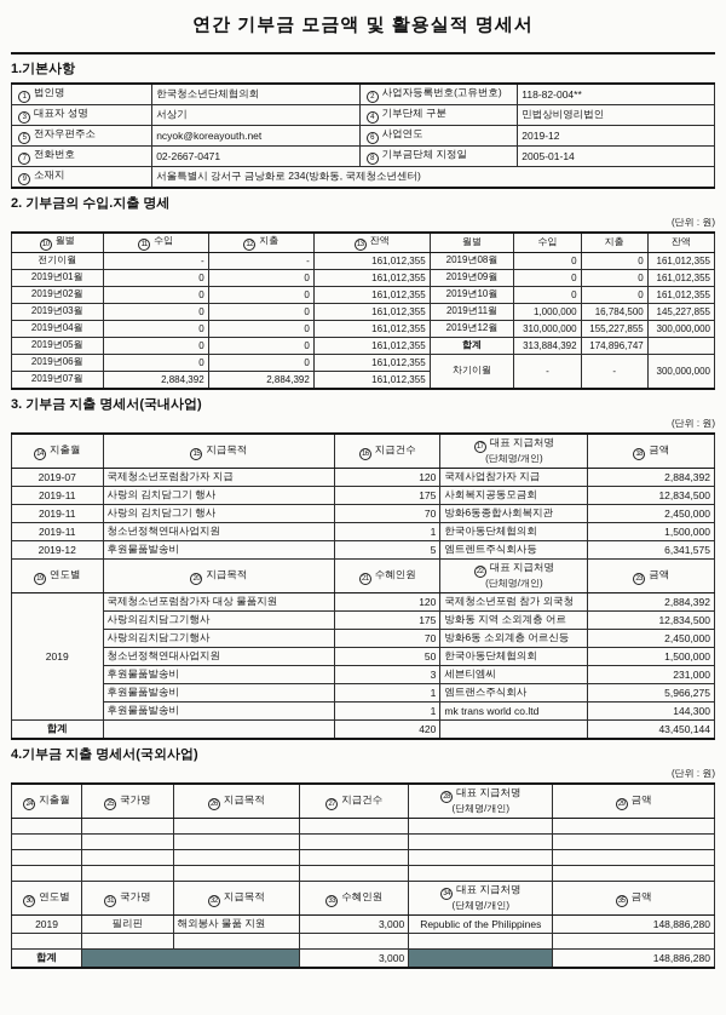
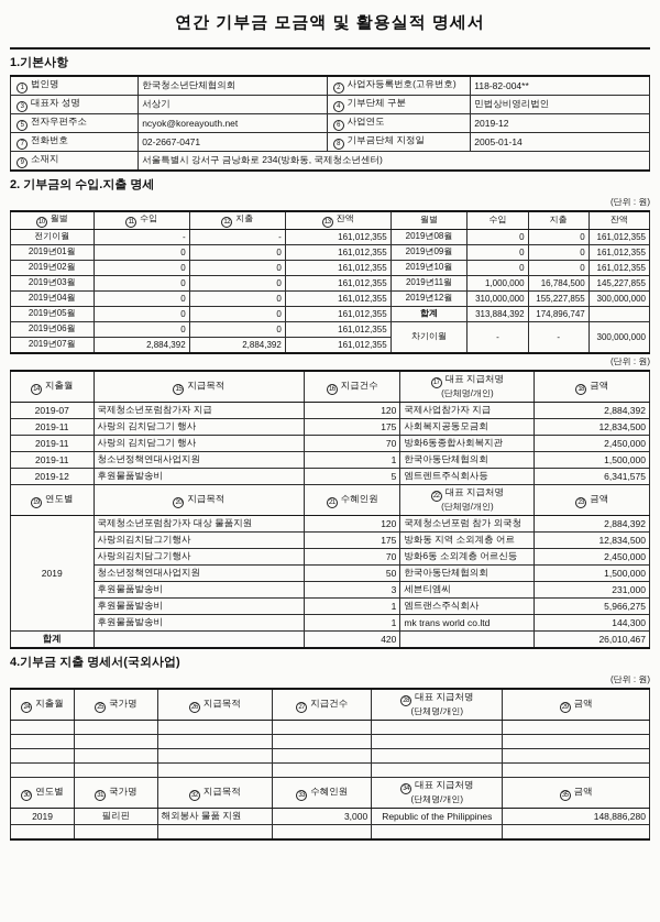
  연간 기부금 모금액 및 활용실적 명세서
  1.기본사항
  법인명	한국청소년단체협의회	사업자등록번호(고유번호)	118-82-004**
  대표자 성명	서상기	기부단체 구분	민법상비영리법인
  전자우편주소	ncyok@koreayouth.net	사업연도	2019-12
  전화번호	02-2667-0471	기부금단체 지정일	2005-01-14
  소재지	서울특별시 강서구 금낭화로 234(방화동, 국제청소년센터)
  2. 기부금의 수입.지출 명세
  (단위 : 원)
  전기이월	-	-	161,012,355	2019년08월	0	0	161,012,355
  2019년01월	0	0	161,012,355	2019년09월	0	0	161,012,355
  2019년02월	0	0	161,012,355	2019년10월	0	0	161,012,355
  2019년03월	0	0	161,012,355	2019년11월	1,000,000	16,784,500	145,227,855
  2019년04월	0	0	161,012,355	2019년12월	310,000,000	155,227,855	300,000,000
  2019년05월	0	0	161,012,355	합계	313,884,392	174,896,747
  2019년06월	0	0	161,012,355	차기이월	-	-	300,000,000
  2019년07월	2,884,392	2,884,392	161,012,355
- 3. 기부금 지출 명세서(국내사업)
  (단위 : 원)
  지출월	지급목적	지급건수	대표 지급처명(단체명/개인)	금액
  2019-07	국제청소년포럼참가자 지급	120	국제사업참가자 지급	2,884,392
  2019-11	사랑의 김치담그기 행사	175	사회복지공동모금회	12,834,500
  2019-11	사랑의 김치담그기 행사	70	방화6동종합사회복지관	2,450,000
  2019-11	청소년정책연대사업지원	1	한국아동단체협의회	1,500,000
  2019-12	후원물품발송비	5	엠트렌트주식회사등	6,341,575
  연도별	지급목적	수혜인원	대표 지급처명(단체명/개인)	금액
  2019	국제청소년포럼참가자 대상 물품지원	120	국제청소년포럼 참가 외국청	2,884,392
  사랑의김치담그기행사	175	방화동 지역 소외계층 어르	12,834,500
  사랑의김치담그기행사	70	방화6동 소외계층 어르신등	2,450,000
  청소년정책연대사업지원	50	한국아동단체협의회	1,500,000
  후원물품발송비	3	세븐티엠씨	231,000
  후원물품발송비	1	엠트랜스주식회사	5,966,275
  후원물품발송비	1	mk trans world co.ltd	144,300
- 합계		420		43,450,144
+ 합계		420		26,010,467
  4.기부금 지출 명세서(국외사업)
  (단위 : 원)
  지출월	국가명	지급목적	지급건수	대표 지급처명(단체명/개인)	금액
  연도별	국가명	지급목적	수혜인원	대표 지급처명(단체명/개인)	금액
  2019	필리핀	해외봉사 물품 지원	3,000	Republic of the Philippines	148,886,280
- 합계		3,000		148,886,280
